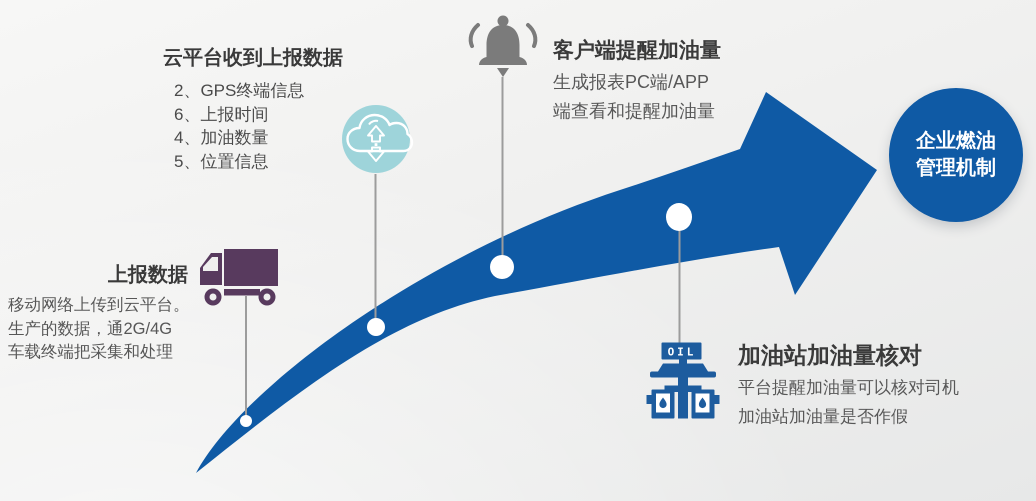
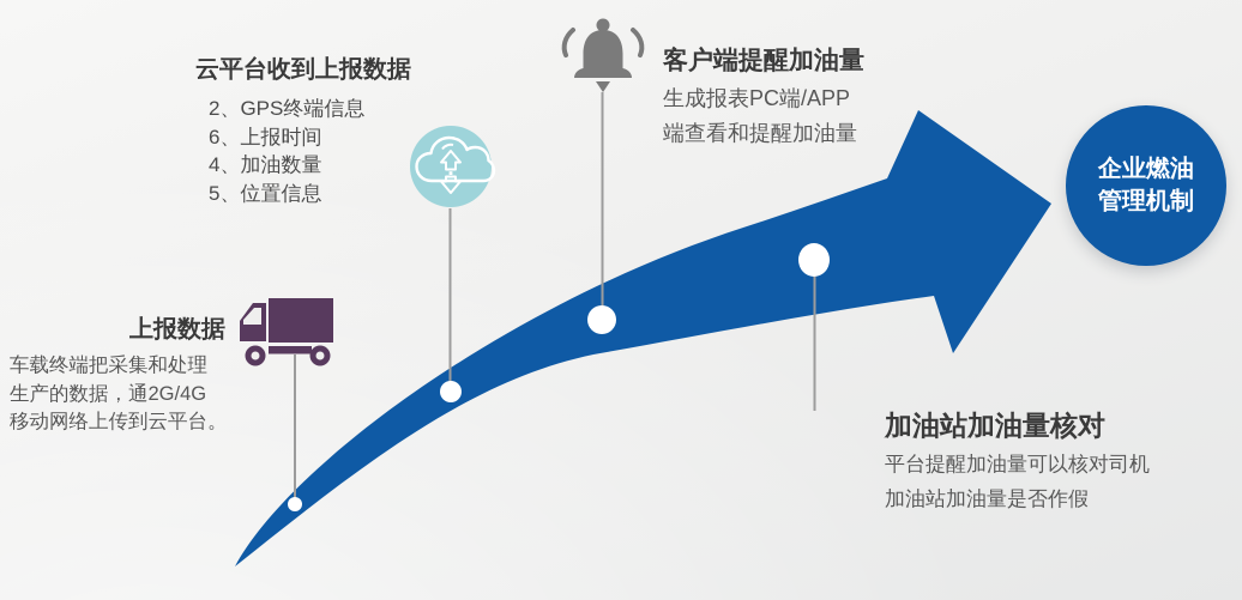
- OIL
  云平台收到上报数据
  2、GPS终端信息
  6、上报时间
  4、加油数量
  5、位置信息
  客户端提醒加油量
  生成报表PC端/APP
  端查看和提醒加油量
  上报数据
- 移动网络上传到云平台。
+ 车载终端把采集和处理
  生产的数据，通2G/4G
- 车载终端把采集和处理
+ 移动网络上传到云平台。
  加油站加油量核对
  平台提醒加油量可以核对司机
  加油站加油量是否作假
  企业燃油
  管理机制
